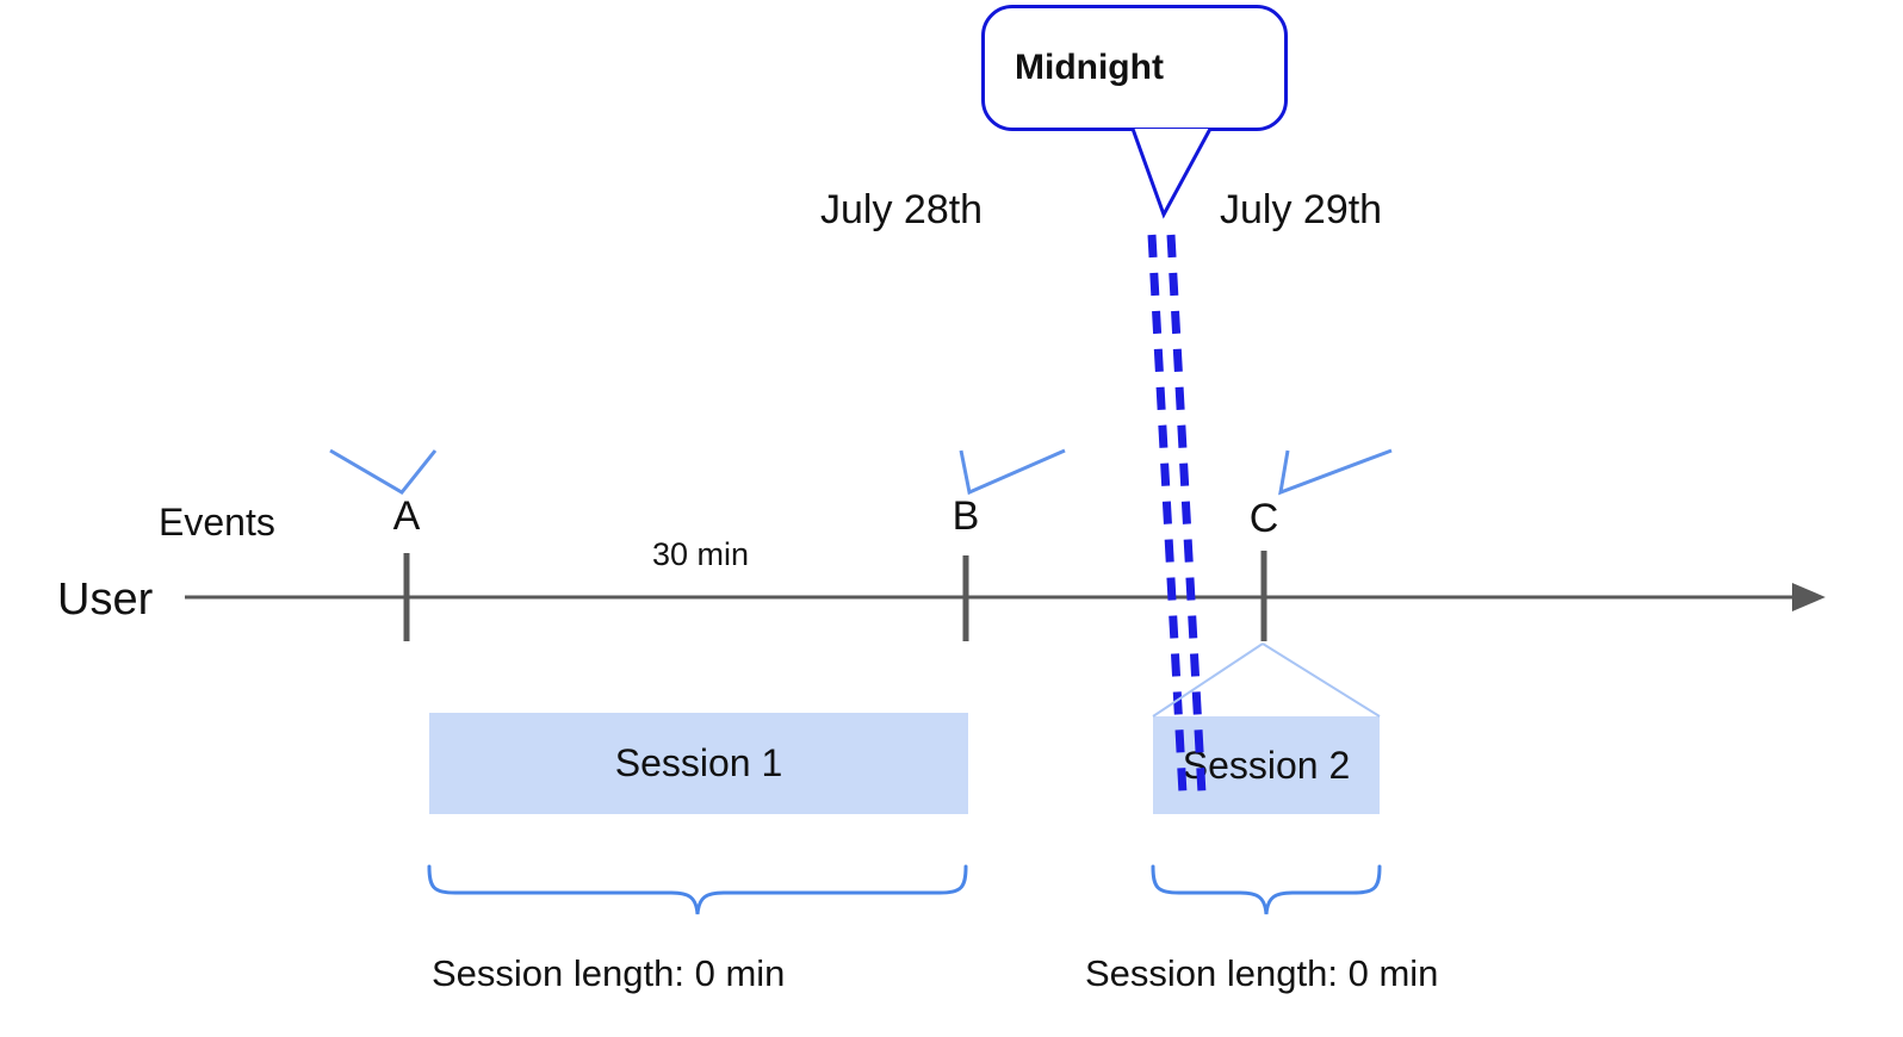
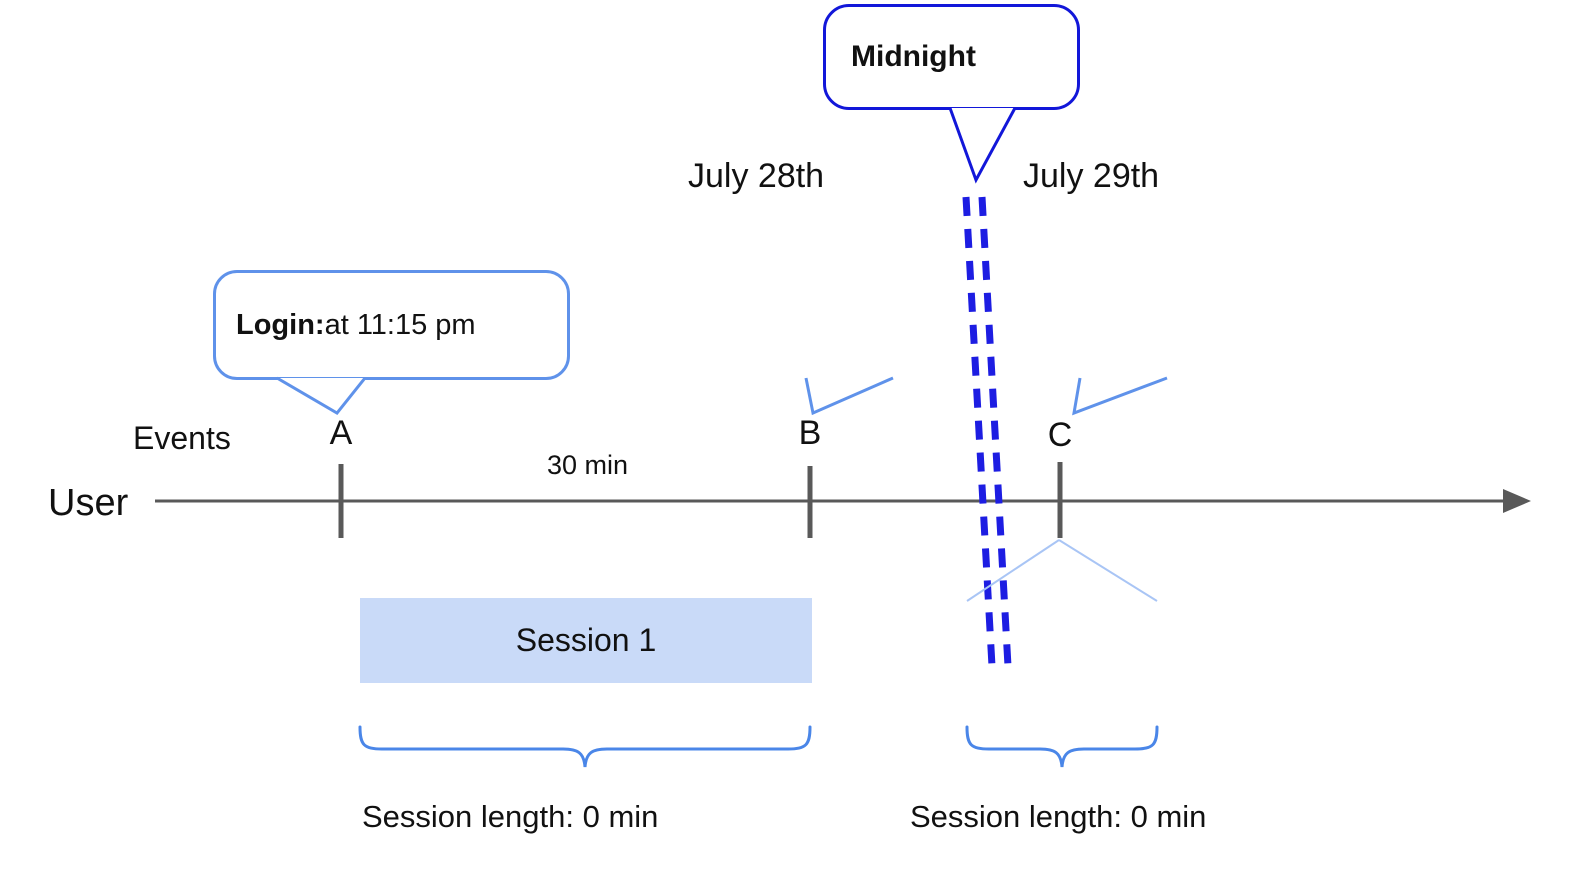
  Midnight
  July 28th
  July 29th
+ Login:
+ at 11:15 pm
  Events
  A
  B
  C
  30 min
  User
  Session 1
- Session 2
  Session length: 0 min
  Session length: 0 min
